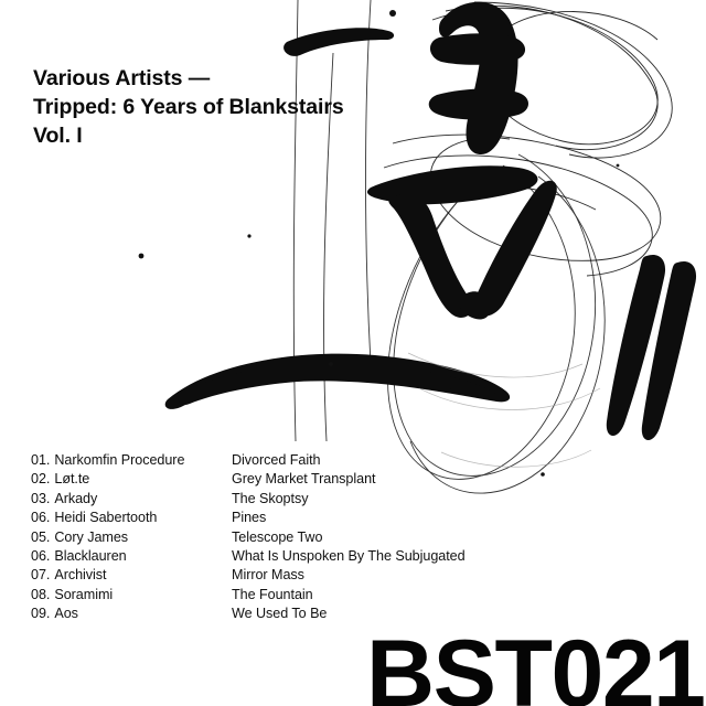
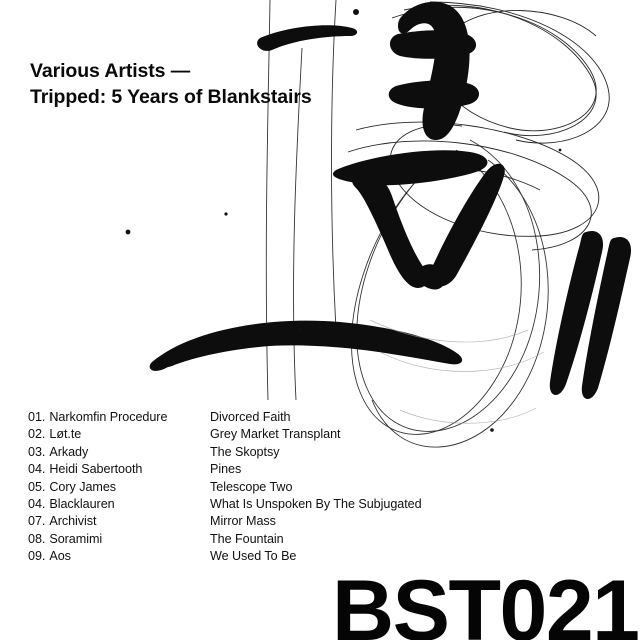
  Various Artists —
- Tripped: 6 Years of Blankstairs
+ Tripped: 5 Years of Blankstairs
- Vol. I
  01. Narkomfin Procedure
  Divorced Faith
  02. Løt.te
  Grey Market Transplant
  03. Arkady
  The Skoptsy
- 06. Heidi Sabertooth
+ 04. Heidi Sabertooth
  Pines
  05. Cory James
  Telescope Two
- 06. Blacklauren
+ 04. Blacklauren
  What Is Unspoken By The Subjugated
  07. Archivist
  Mirror Mass
  08. Soramimi
  The Fountain
  09. Aos
  We Used To Be
  BST021
